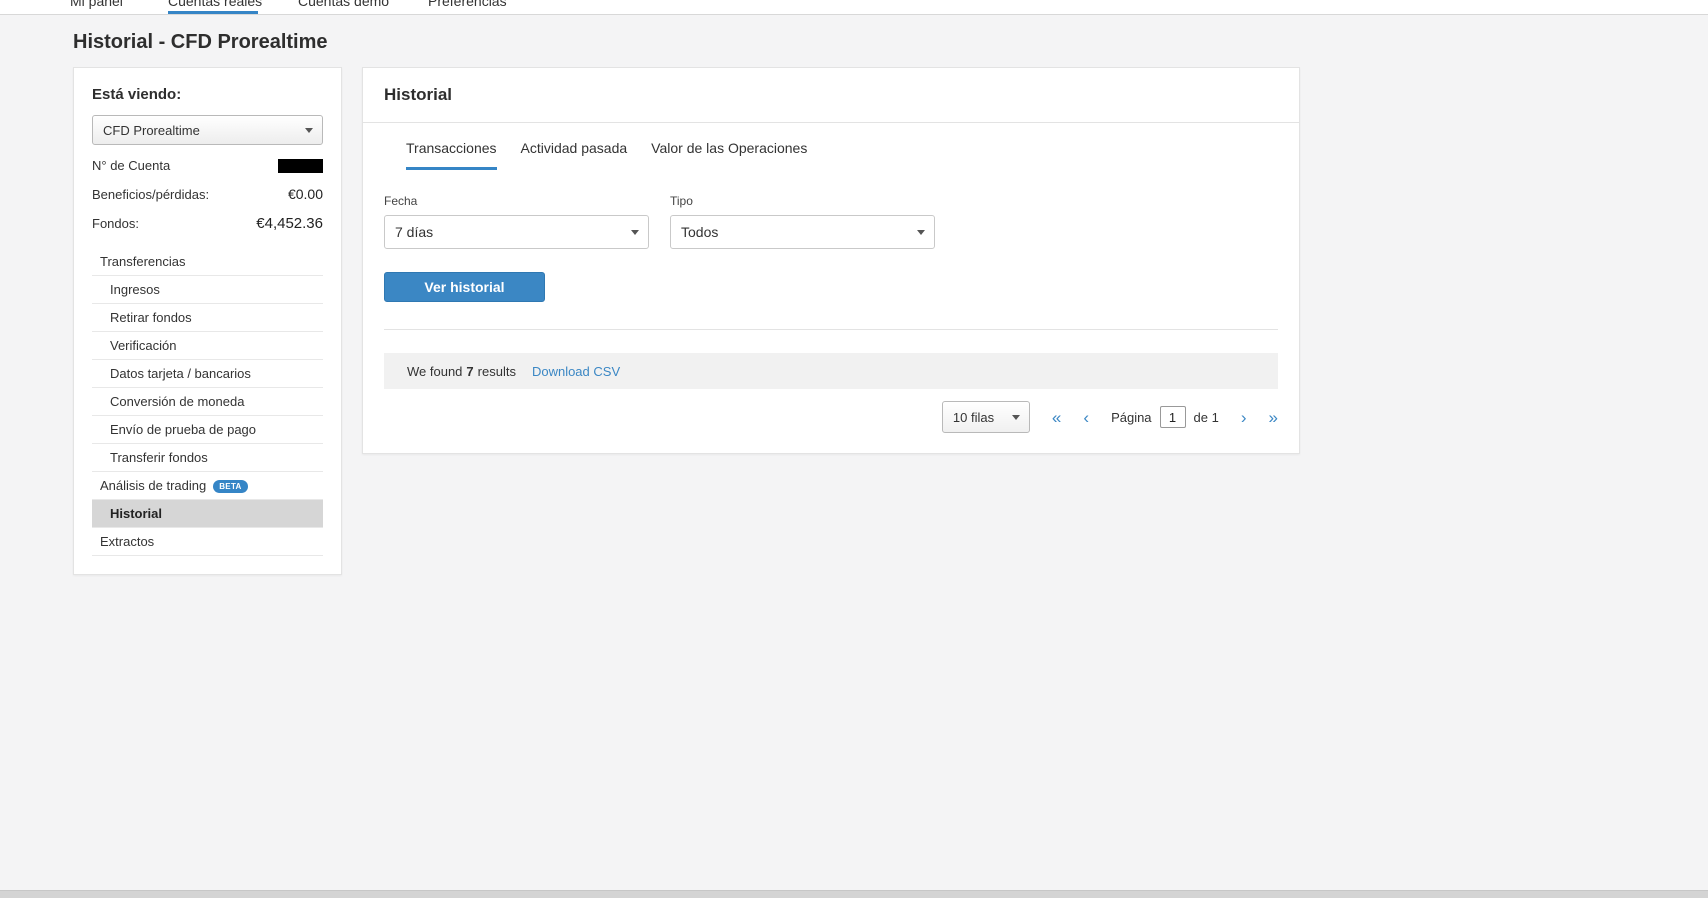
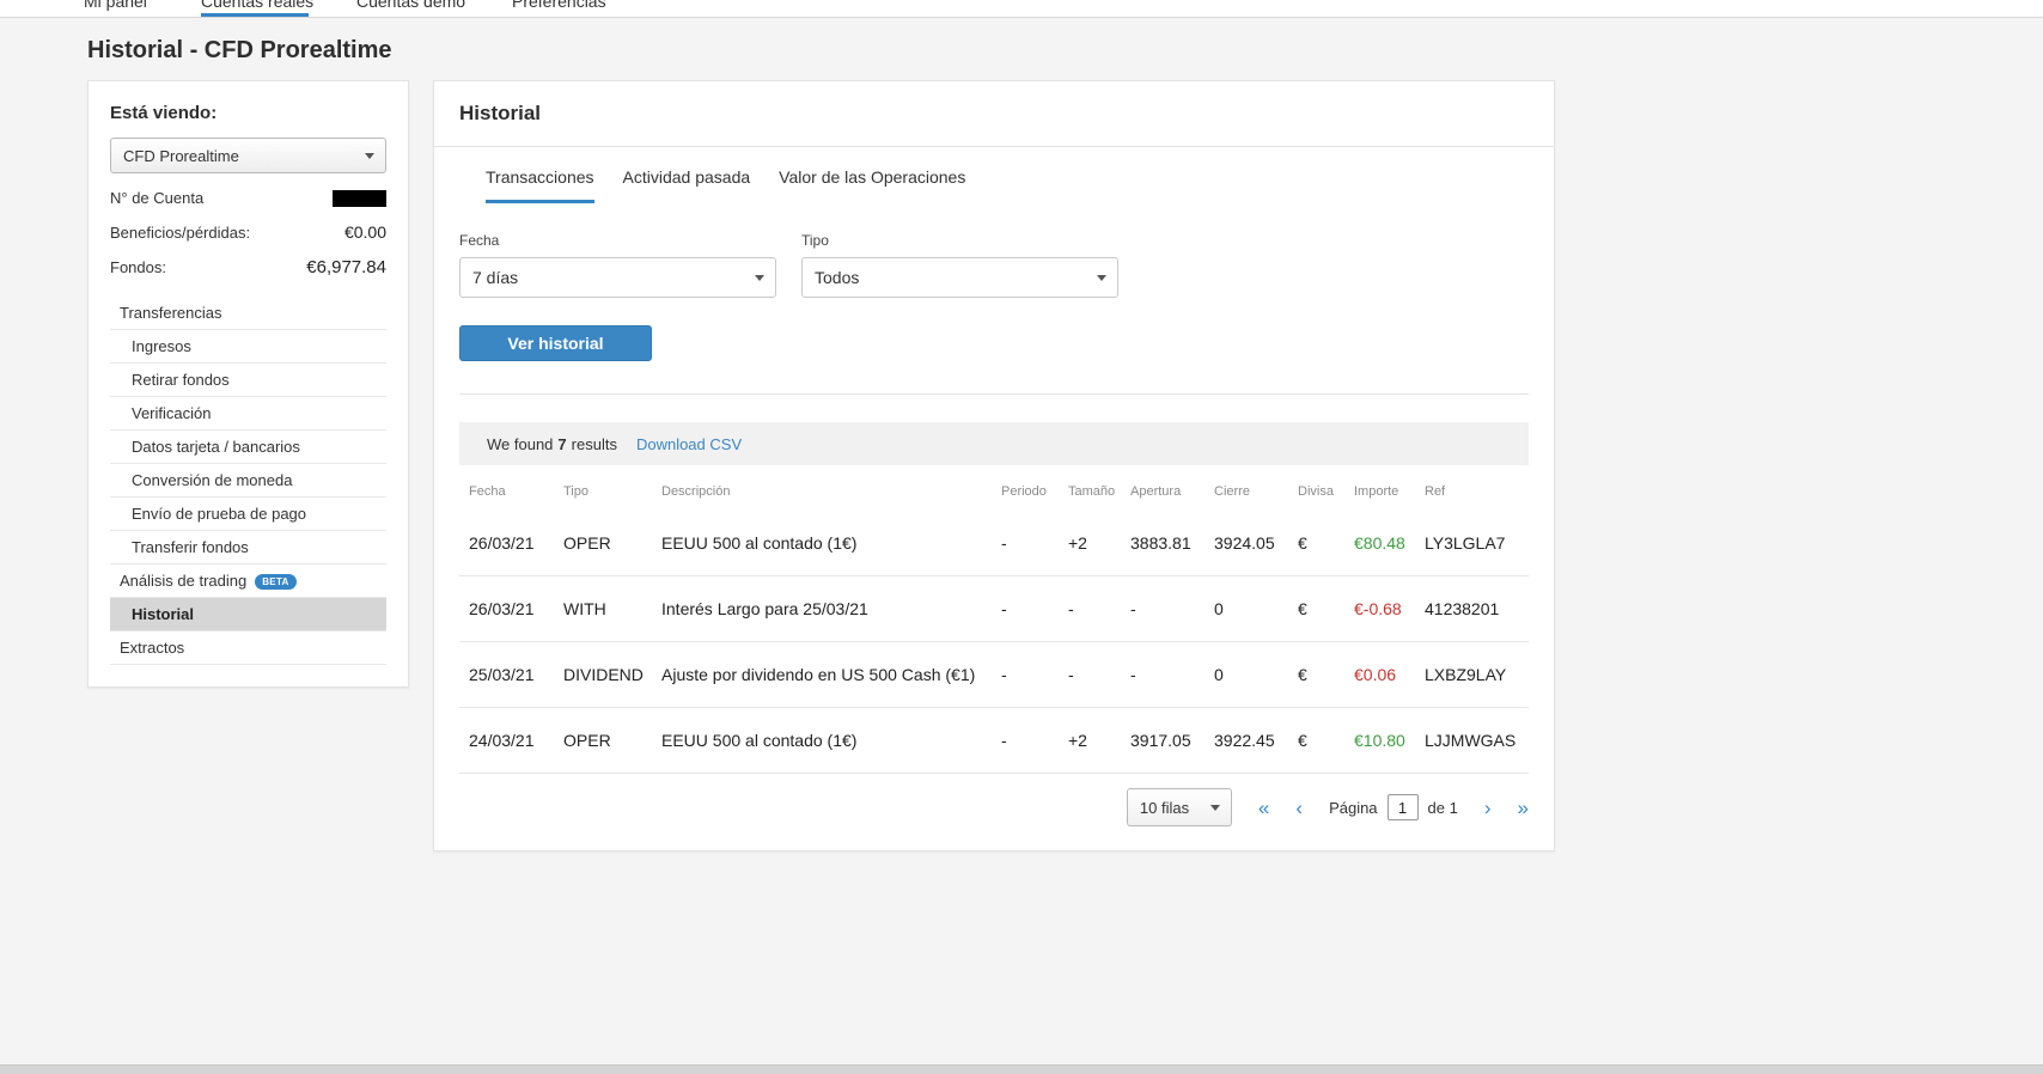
  Mi panel
  Cuentas reales
  Cuentas demo
  Preferencias
  Historial - CFD Prorealtime
  Está viendo:
  CFD Prorealtime
  N° de Cuenta
  Beneficios/pérdidas:
  €0.00
  Fondos:
- €4,452.36
+ €6,977.84
  Transferencias
  Ingresos
  Retirar fondos
  Verificación
  Datos tarjeta / bancarios
  Conversión de moneda
  Envío de prueba de pago
  Transferir fondos
  Análisis de trading BETA
  Historial
  Extractos
  Historial
  Transacciones
  Actividad pasada
  Valor de las Operaciones
  Fecha
  7 días
  Tipo
  Todos
  Ver historial
  We found
  7
  results
  Download CSV
+ Fecha	Tipo	Descripción	Periodo	Tamaño	Apertura	Cierre	Divisa	Importe	Ref
+ 26/03/21	OPER	EEUU 500 al contado (1€)	-	+2	3883.81	3924.05	€	€80.48	LY3LGLA7
+ 26/03/21	WITH	Interés Largo para 25/03/21	-	-	-	0	€	€-0.68	41238201
+ 25/03/21	DIVIDEND	Ajuste por dividendo en US 500 Cash (€1)	-	-	-	0	€	€0.06	LXBZ9LAY
+ 24/03/21	OPER	EEUU 500 al contado (1€)	-	+2	3917.05	3922.45	€	€10.80	LJJMWGAS
  10 filas
  «
  ‹
  Página
  1
  de 1
  ›
  »
